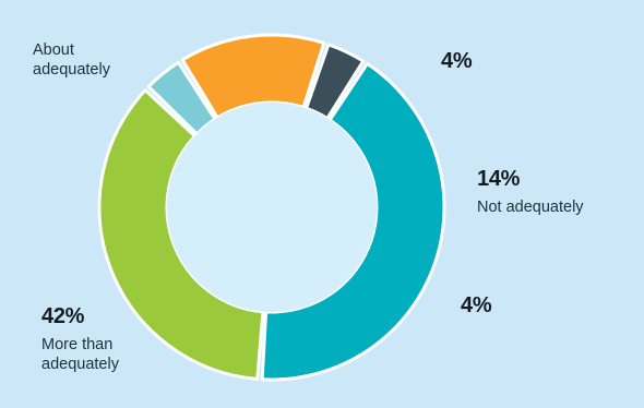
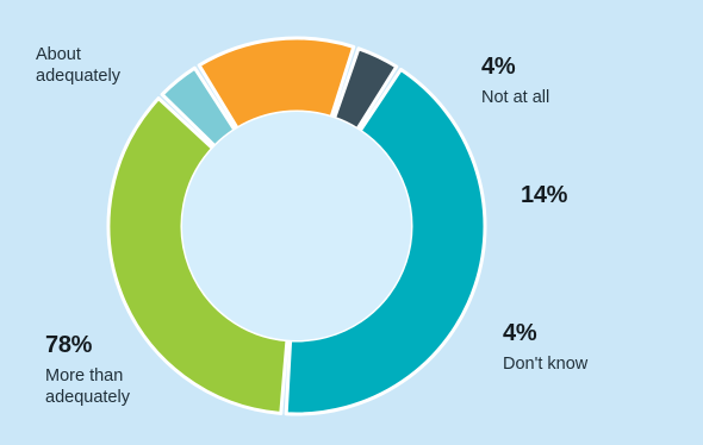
  About
  adequately
  4%
+ Not at all
  14%
- Not adequately
  4%
+ Don't know
- 42%
+ 78%
  More than
  adequately
